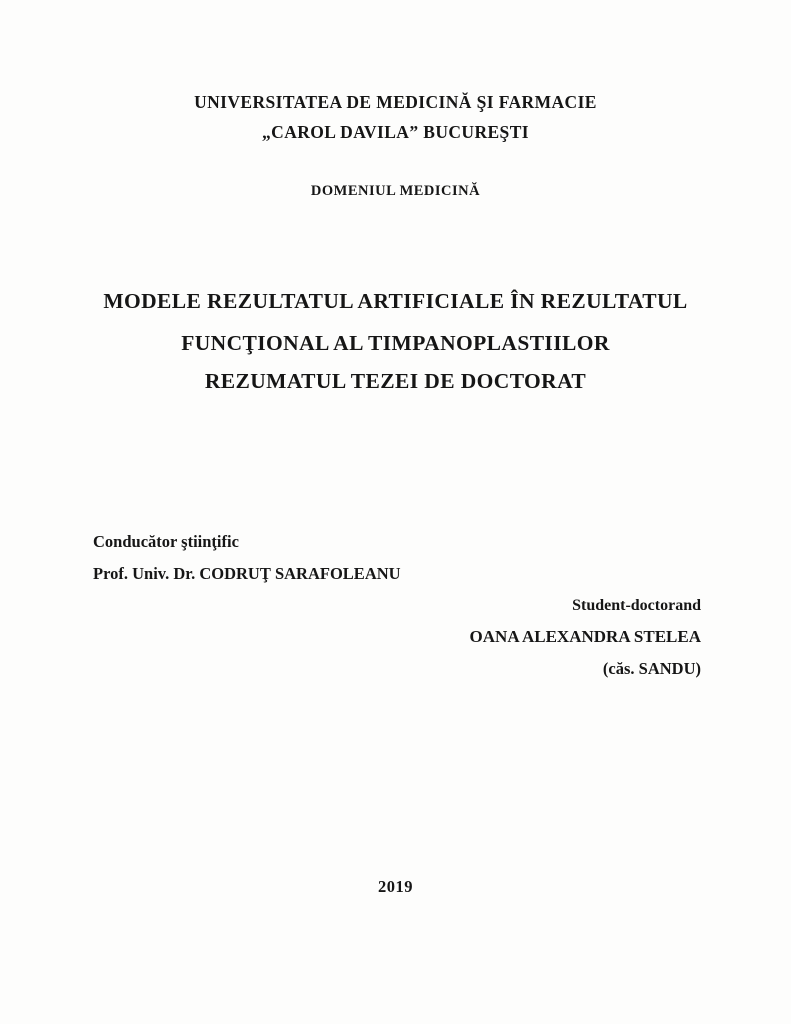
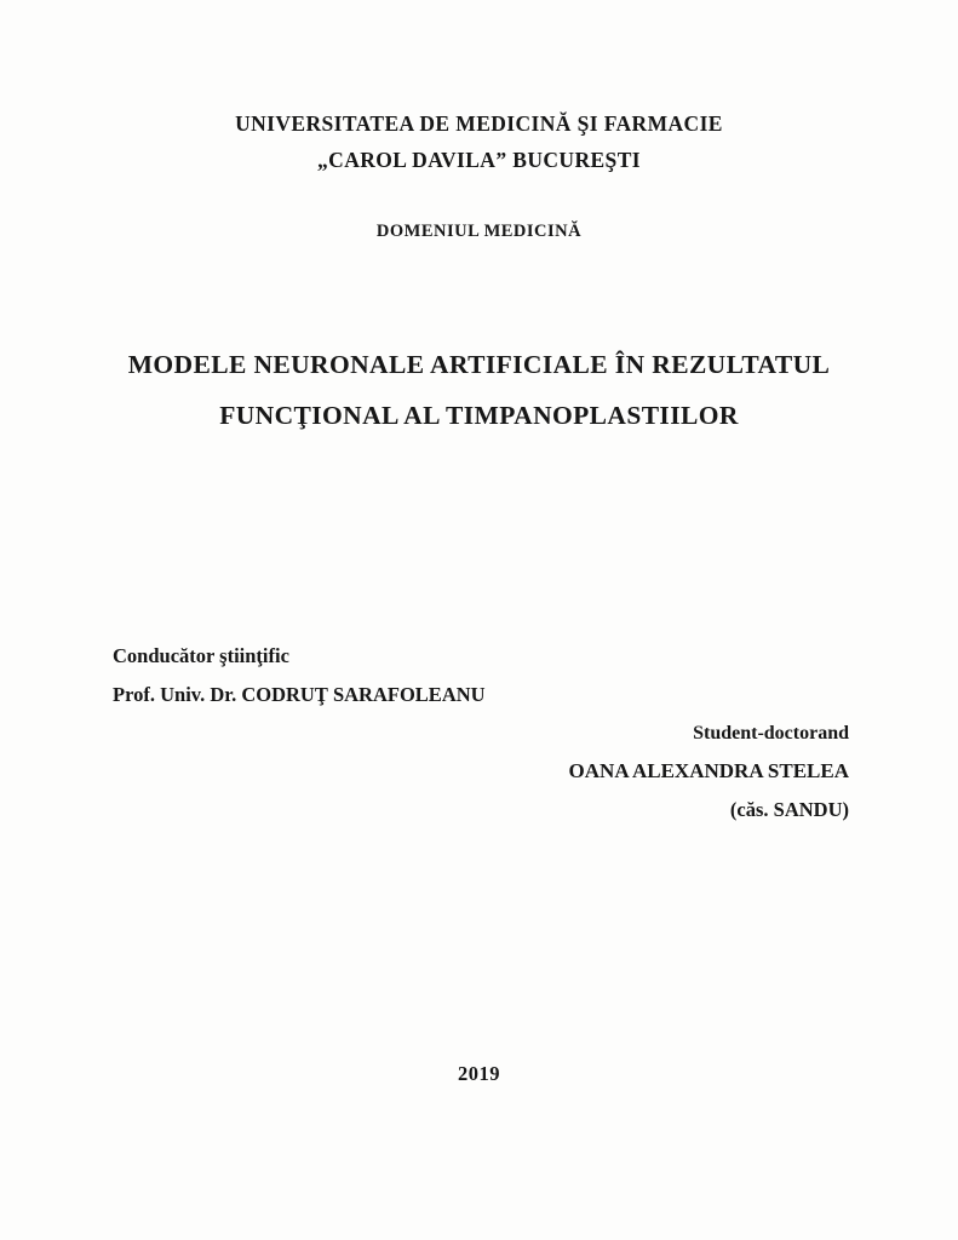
  UNIVERSITATEA DE MEDICINĂ ŞI FARMACIE
  „CAROL DAVILA” BUCUREŞTI
  DOMENIUL MEDICINĂ
- MODELE REZULTATUL ARTIFICIALE ÎN REZULTATUL
+ MODELE NEURONALE ARTIFICIALE ÎN REZULTATUL
  FUNCŢIONAL AL TIMPANOPLASTIILOR
- REZUMATUL TEZEI DE DOCTORAT
  Conducător ştiinţific
  Prof. Univ. Dr. CODRUŢ SARAFOLEANU
  Student-doctorand
  OANA ALEXANDRA STELEA
  (căs. SANDU)
  2019
